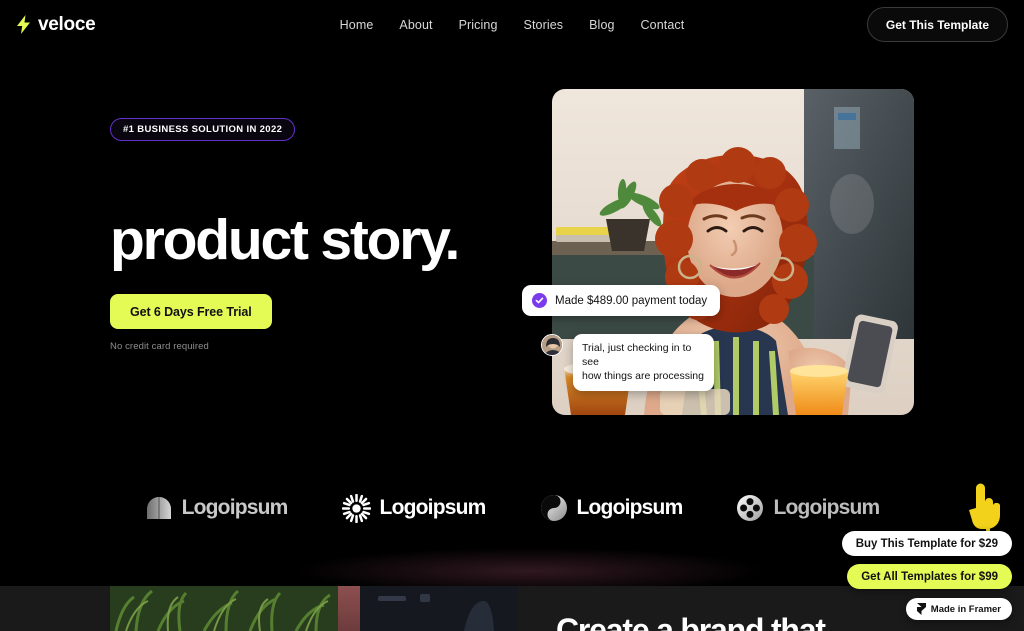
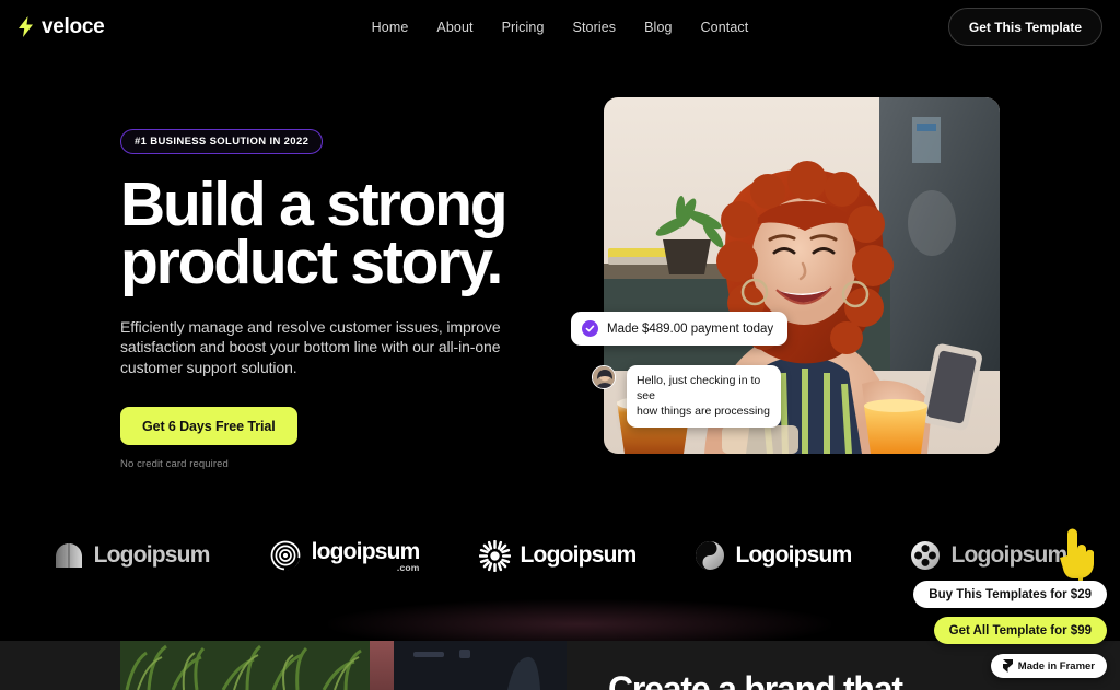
  veloce
  Home
  About
  Pricing
  Stories
  Blog
  Contact
  Get This Template
  #1 BUSINESS SOLUTION IN 2022
+ Build a strong
  product story.
+ Efficiently manage and resolve customer issues, improve satisfaction and boost your bottom line with our all-in-one customer support solution.
  Get 6 Days Free Trial
  No credit card required
  Made $489.00 payment today
- Trial, just checking in to see
+ Hello, just checking in to see
  how things are processing
  Logoipsum
+ logoipsum
+ .com
  Logoipsum
  Logoipsum
  Logoipsum
  Create a brand that
- Buy This Template for $29
+ Buy This Templates for $29
- Get All Templates for $99
+ Get All Template for $99
  Made in Framer
